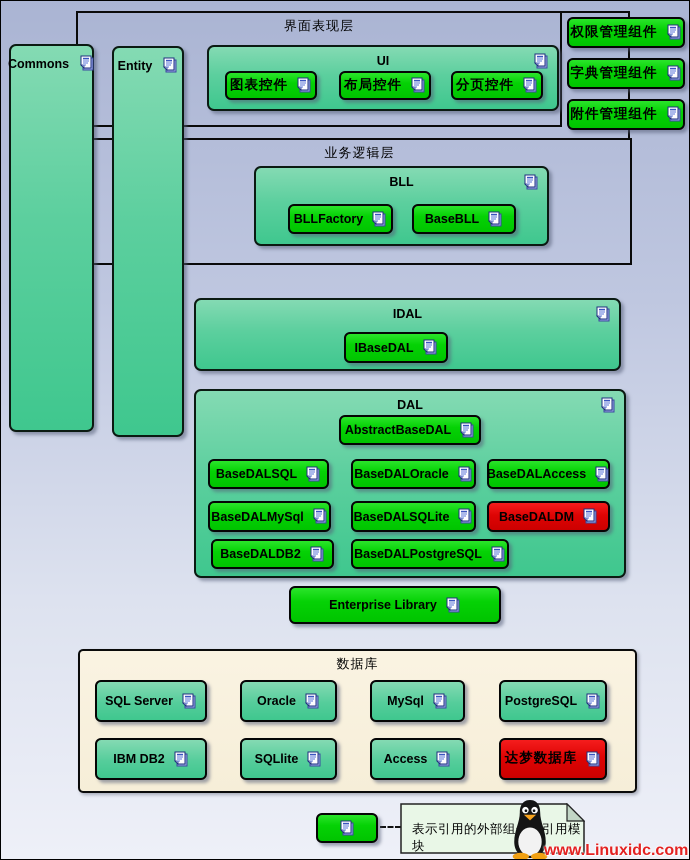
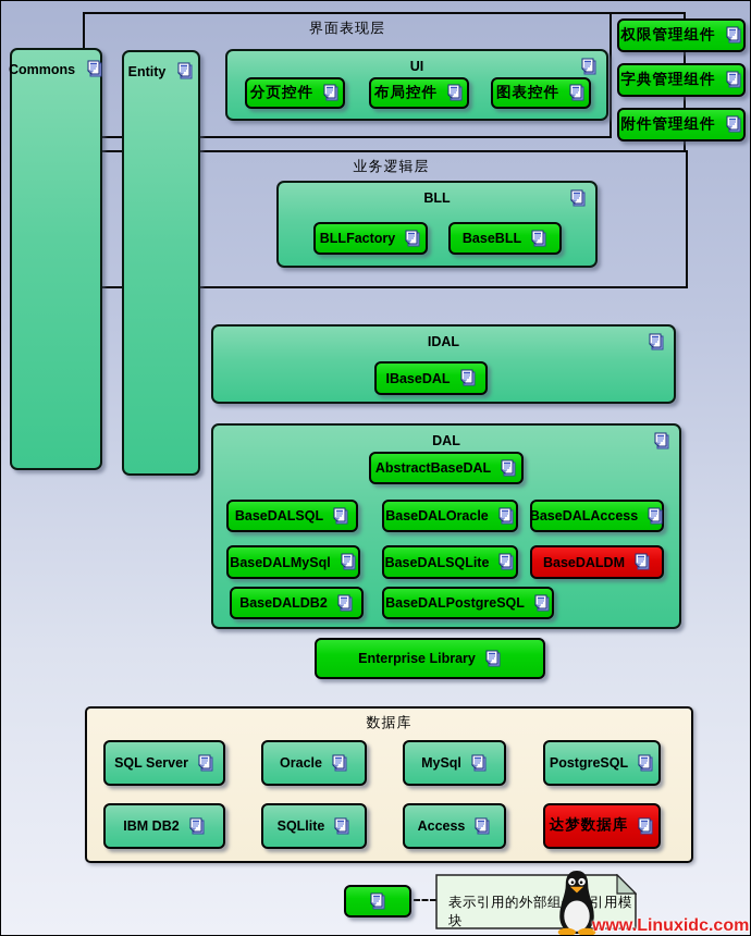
  界面表现层
  业务逻辑层
  数据库
  Commons
  Entity
  UI
- 图表控件
+ 分页控件
  布局控件
- 分页控件
+ 图表控件
  权限管理组件
  字典管理组件
  附件管理组件
  BLL
  BLLFactory
  BaseBLL
  IDAL
  IBaseDAL
  DAL
  AbstractBaseDAL
  BaseDALSQL
  BaseDALOracle
  BaseDALAccess
  BaseDALMySql
  BaseDALSQLite
  BaseDALDM
  BaseDALDB2
  BaseDALPostgreSQL
  Enterprise Library
  SQL Server
  Oracle
  MySql
  PostgreSQL
  IBM DB2
  SQLlite
  Access
  达梦数据库
  表示引用的外部组引用模块
  www.Linuxidc.com
